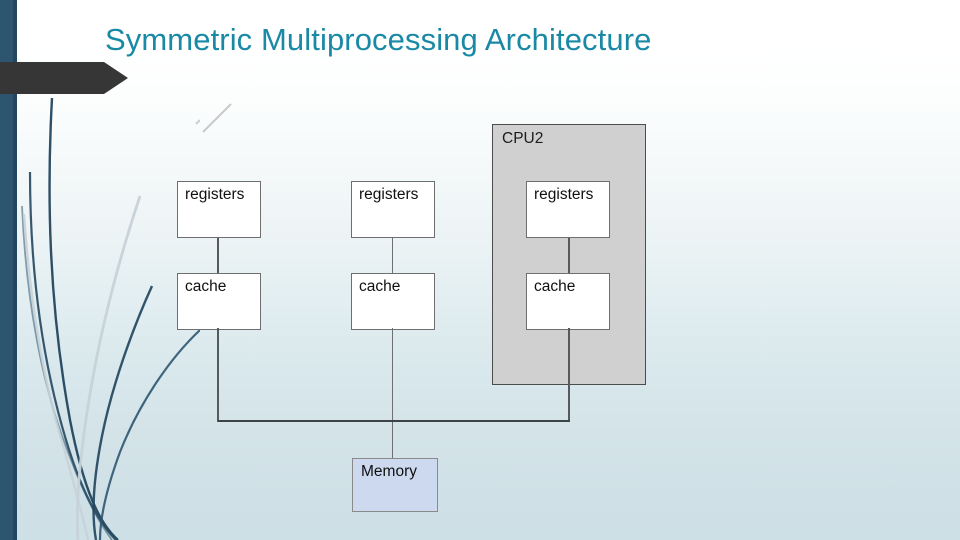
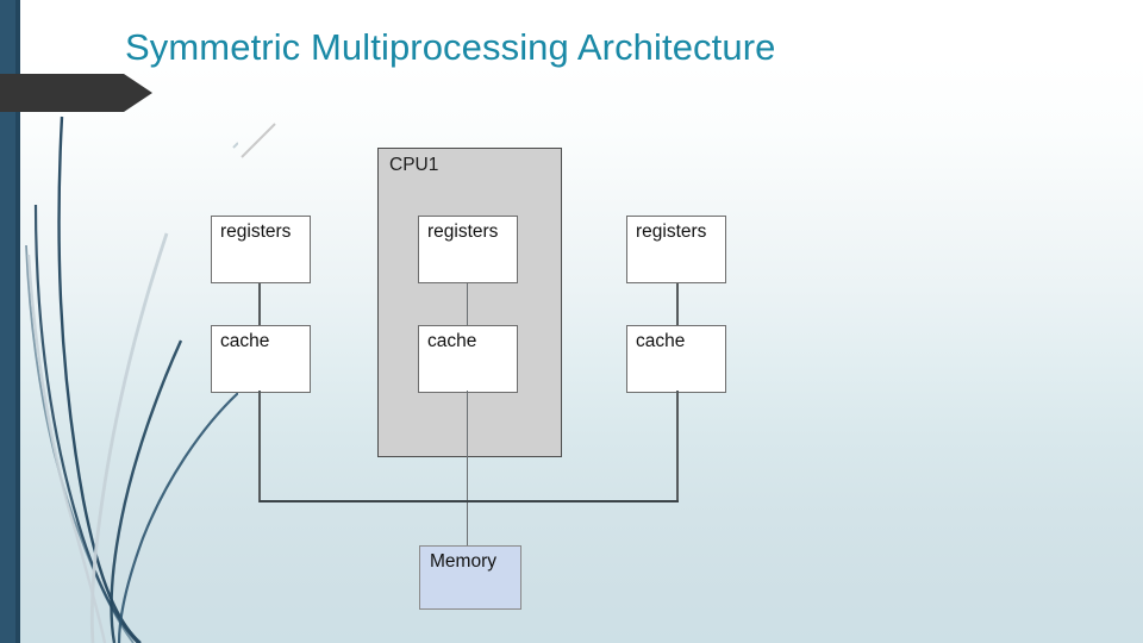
  Symmetric Multiprocessing Architecture
  registers
  cache
+ CPU1
  registers
  cache
- CPU2
  registers
  cache
  Memory
